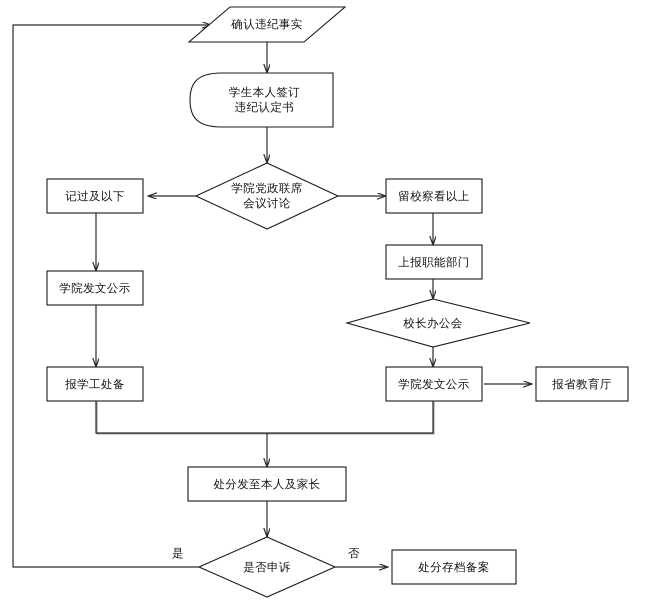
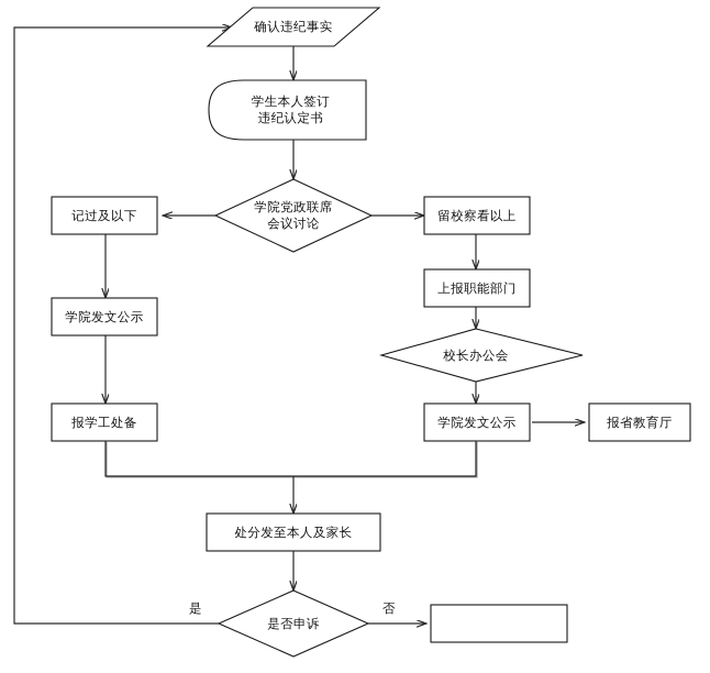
  确认违纪事实
  学生本人签订
  违纪认定书
  学院党政联席
  会议讨论
  记过及以下
  留校察看以上
  学院发文公示
  上报职能部门
  校长办公会
  学院发文公示
  报省教育厅
  报学工处备
  处分发至本人及家长
  是否申诉
- 处分存档备案
  是
  否
